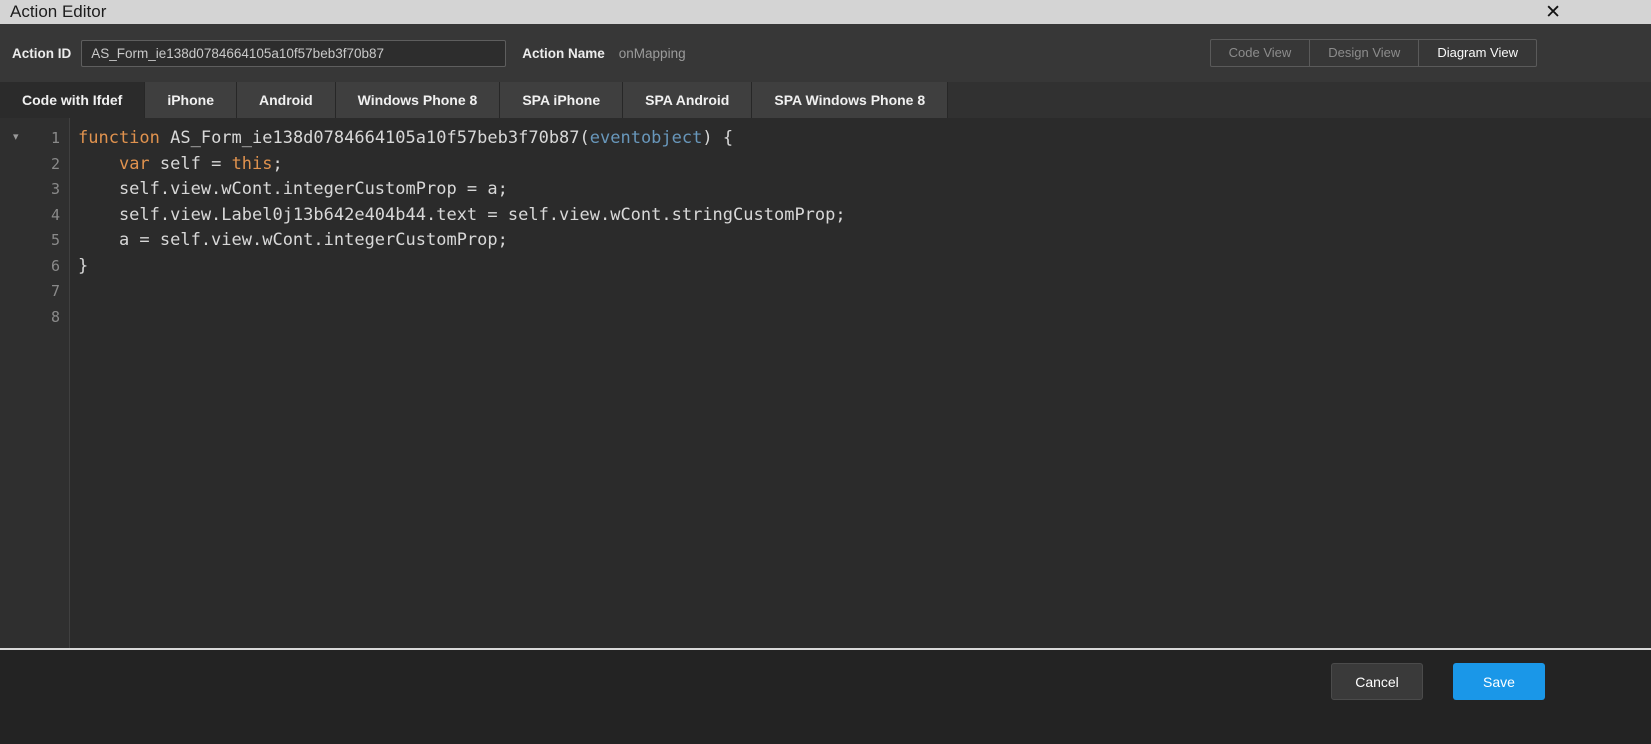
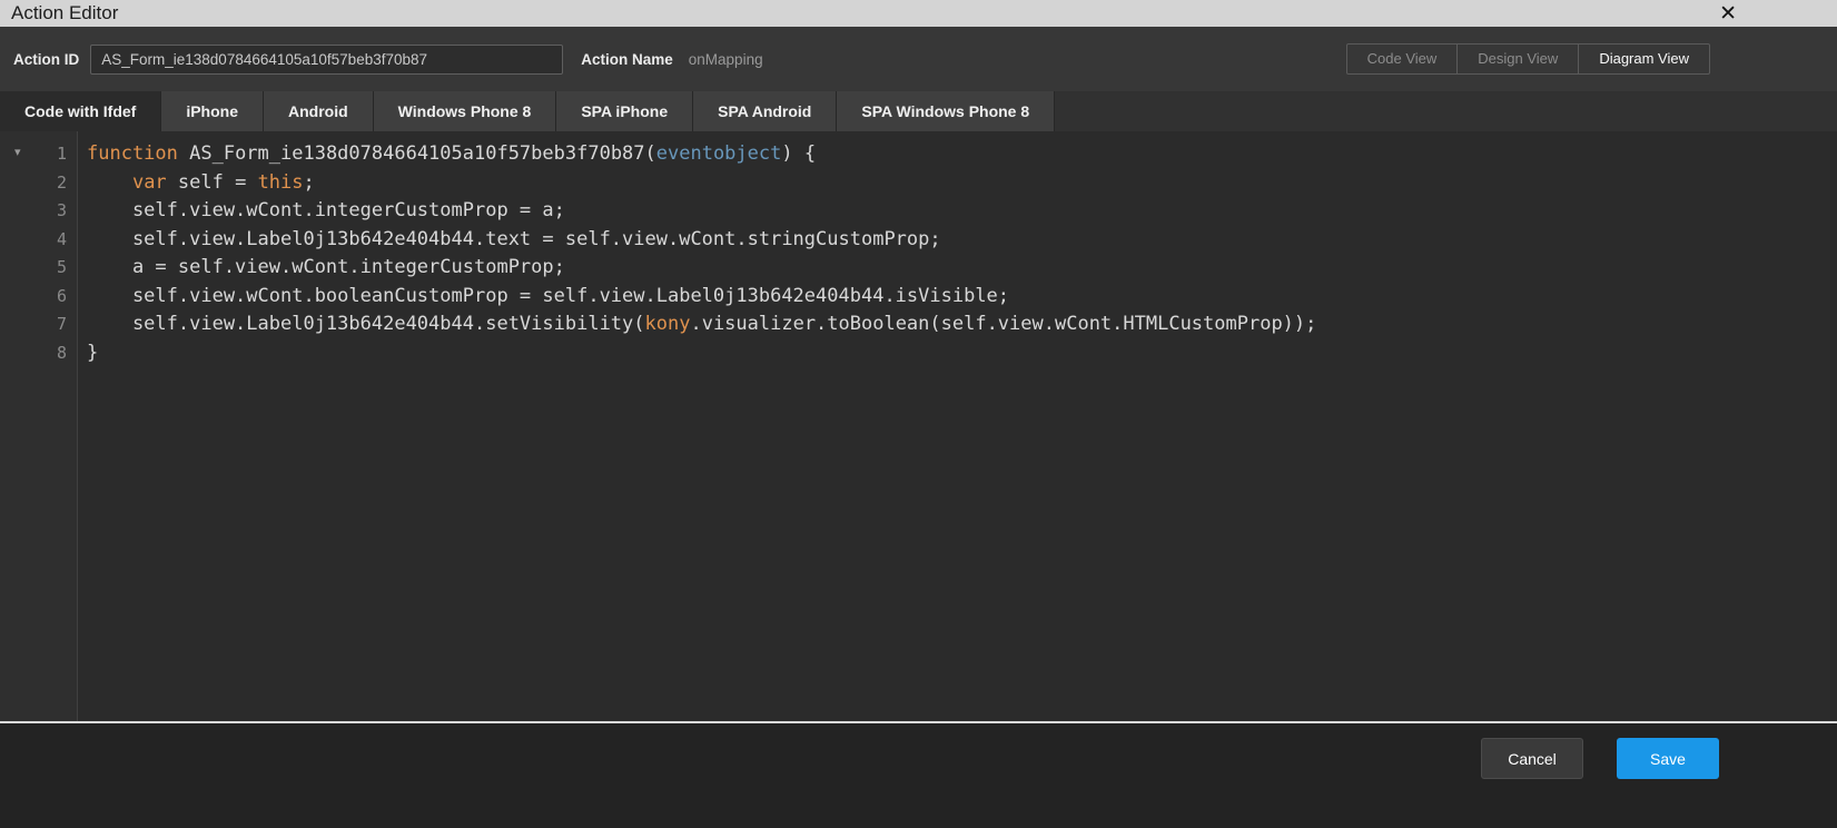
  Action Editor
  ✕
  Action ID
  AS_Form_ie138d0784664105a10f57beb3f70b87
  Action Name
  onMapping
  Code View
  Design View
  Diagram View
  Code with Ifdef
  iPhone
  Android
  Windows Phone 8
  SPA iPhone
  SPA Android
  SPA Windows Phone 8
  ▾
  1
  2
  3
  4
  5
  6
  7
  8
  function AS_Form_ie138d0784664105a10f57beb3f70b87(eventobject) {
  var self = this;
  self.view.wCont.integerCustomProp = a;
  self.view.Label0j13b642e404b44.text = self.view.wCont.stringCustomProp;
  a = self.view.wCont.integerCustomProp;
+ self.view.wCont.booleanCustomProp = self.view.Label0j13b642e404b44.isVisible;
+ self.view.Label0j13b642e404b44.setVisibility(kony.visualizer.toBoolean(self.view.wCont.HTMLCustomProp));
  }
  Cancel
  Save
